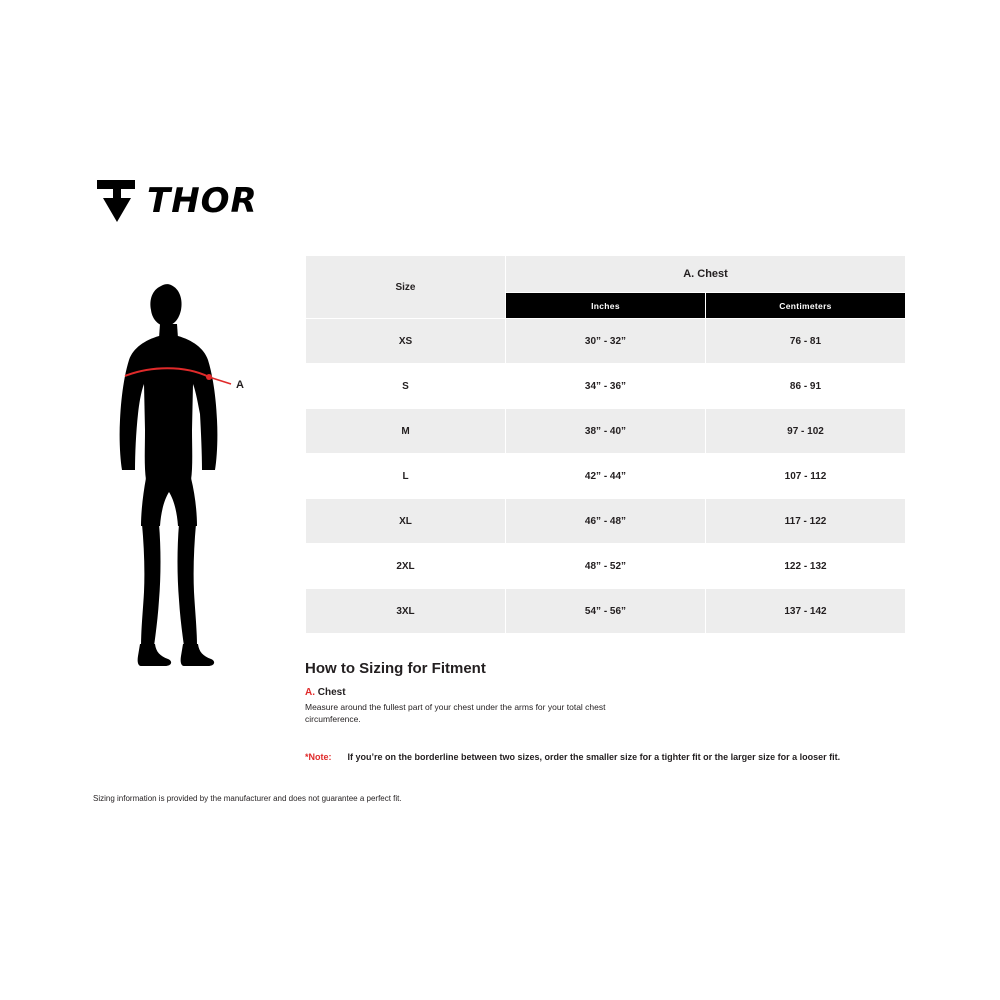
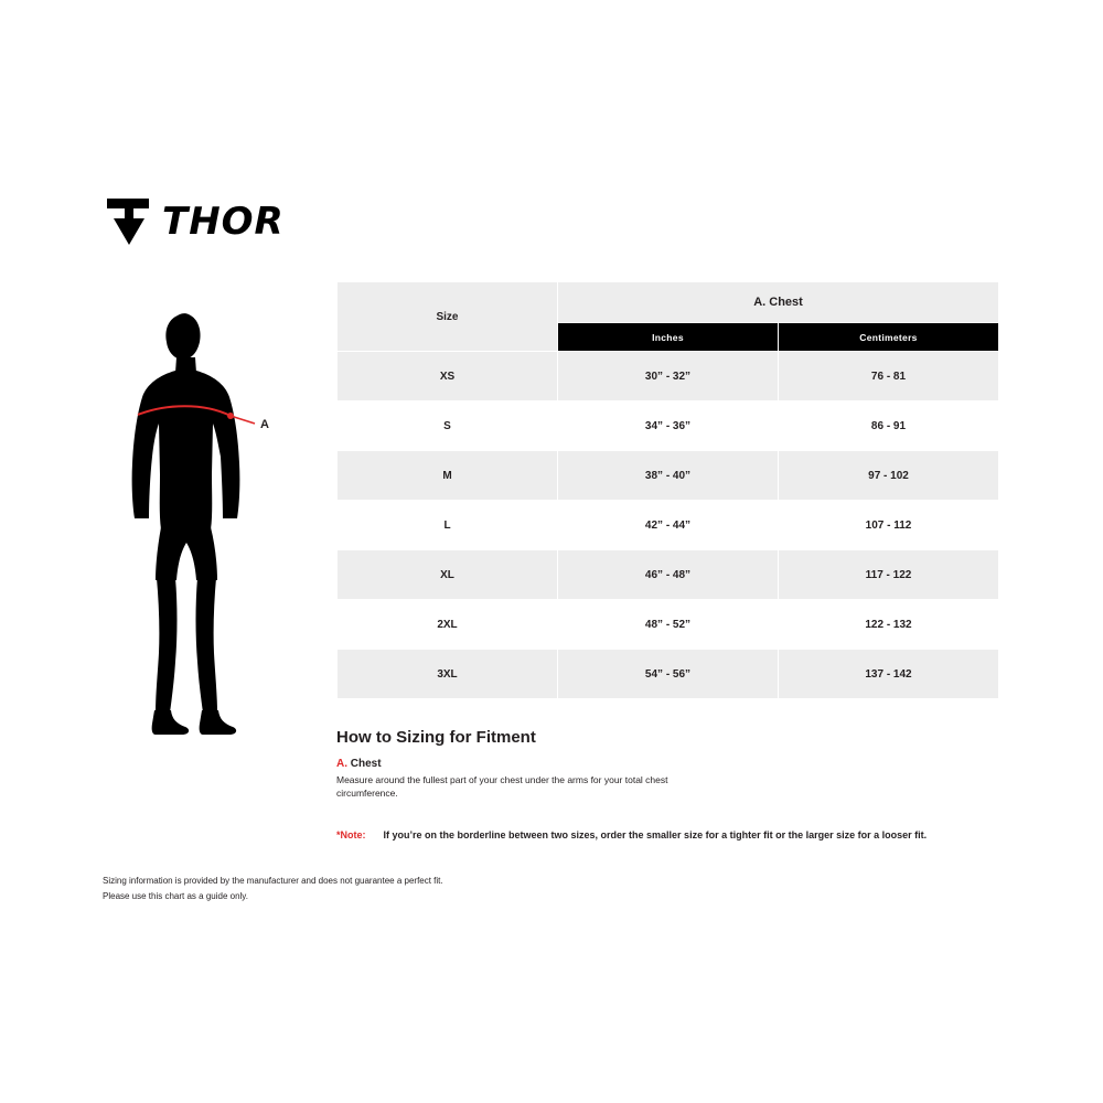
  THOR
  A
  Size	A. Chest
  Inches	Centimeters
  XS	30” - 32”	76 - 81
  S	34” - 36”	86 - 91
  M	38” - 40”	97 - 102
  L	42” - 44”	107 - 112
  XL	46” - 48”	117 - 122
  2XL	48” - 52”	122 - 132
  3XL	54” - 56”	137 - 142
  How to Sizing for Fitment
  A. Chest
  Measure around the fullest part of your chest under the arms for your total chest circumference.
  *Note: If you’re on the borderline between two sizes, order the smaller size for a tighter fit or the larger size for a looser fit.
  Sizing information is provided by the manufacturer and does not guarantee a perfect fit.
+ Please use this chart as a guide only.
